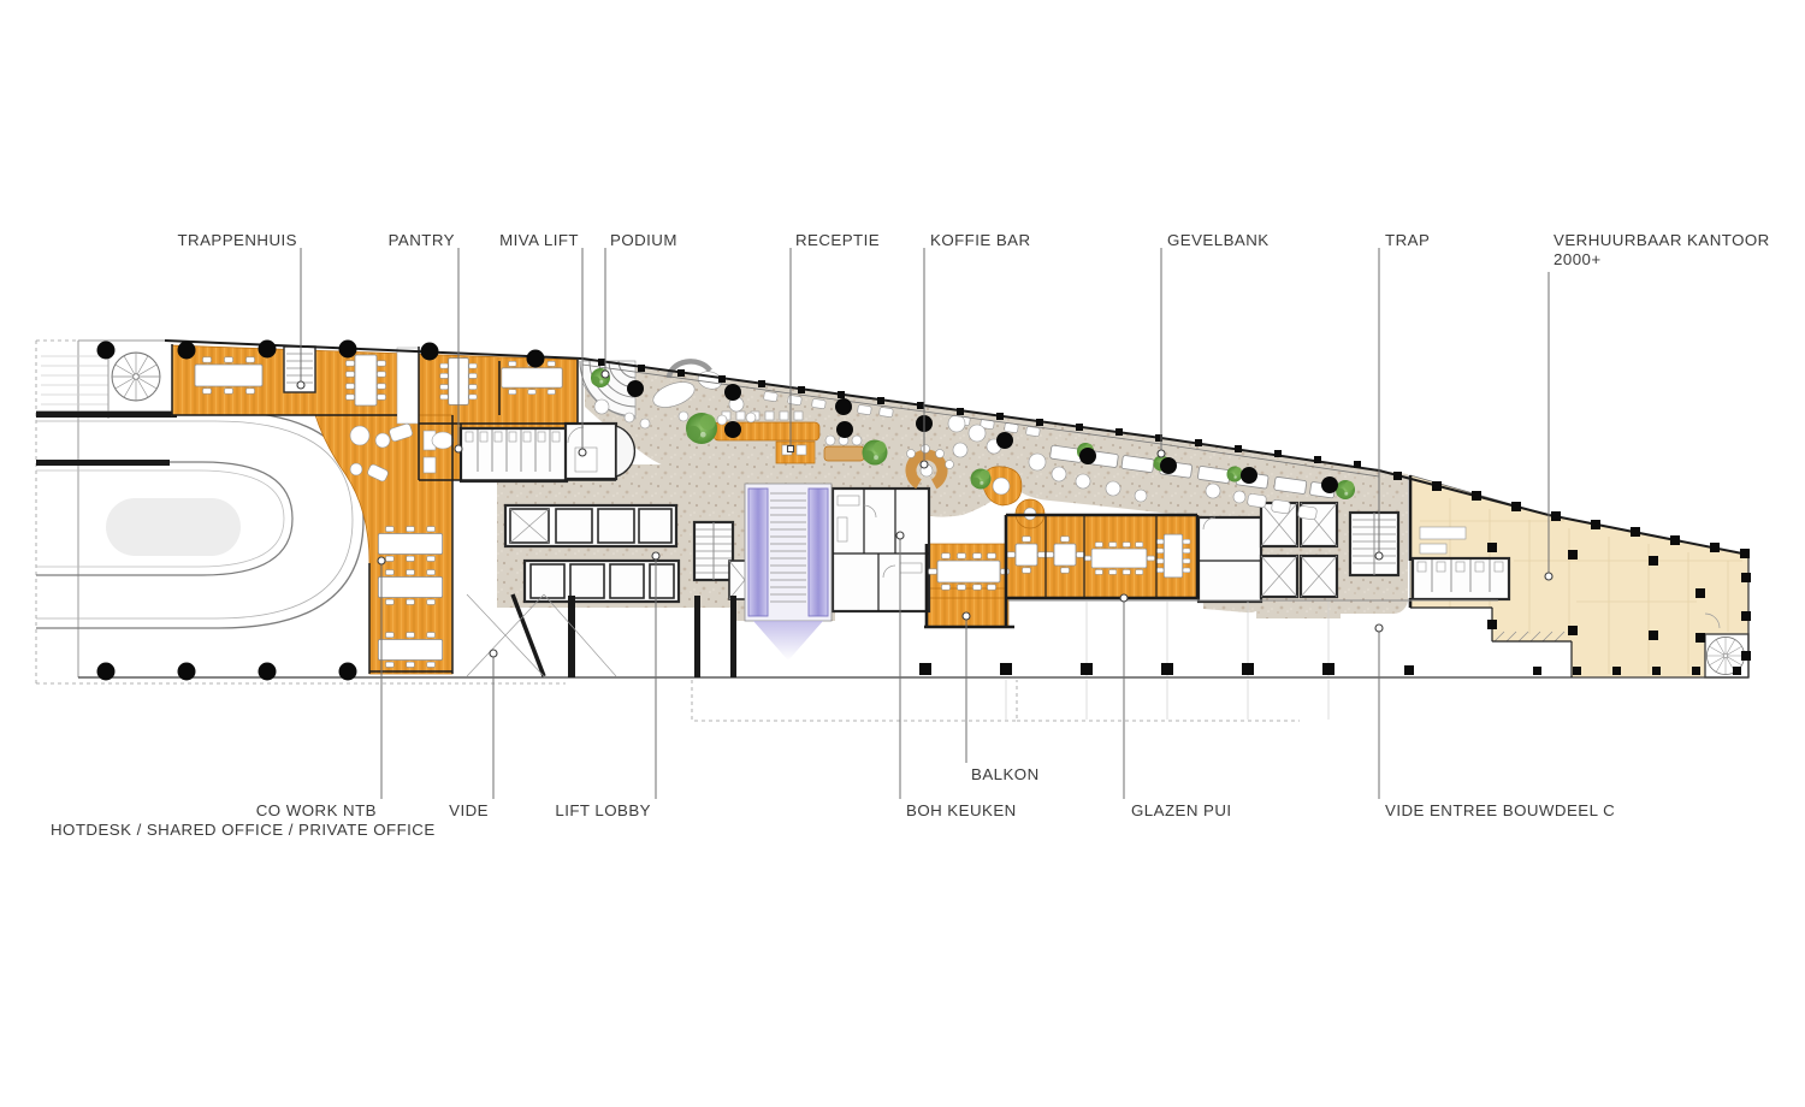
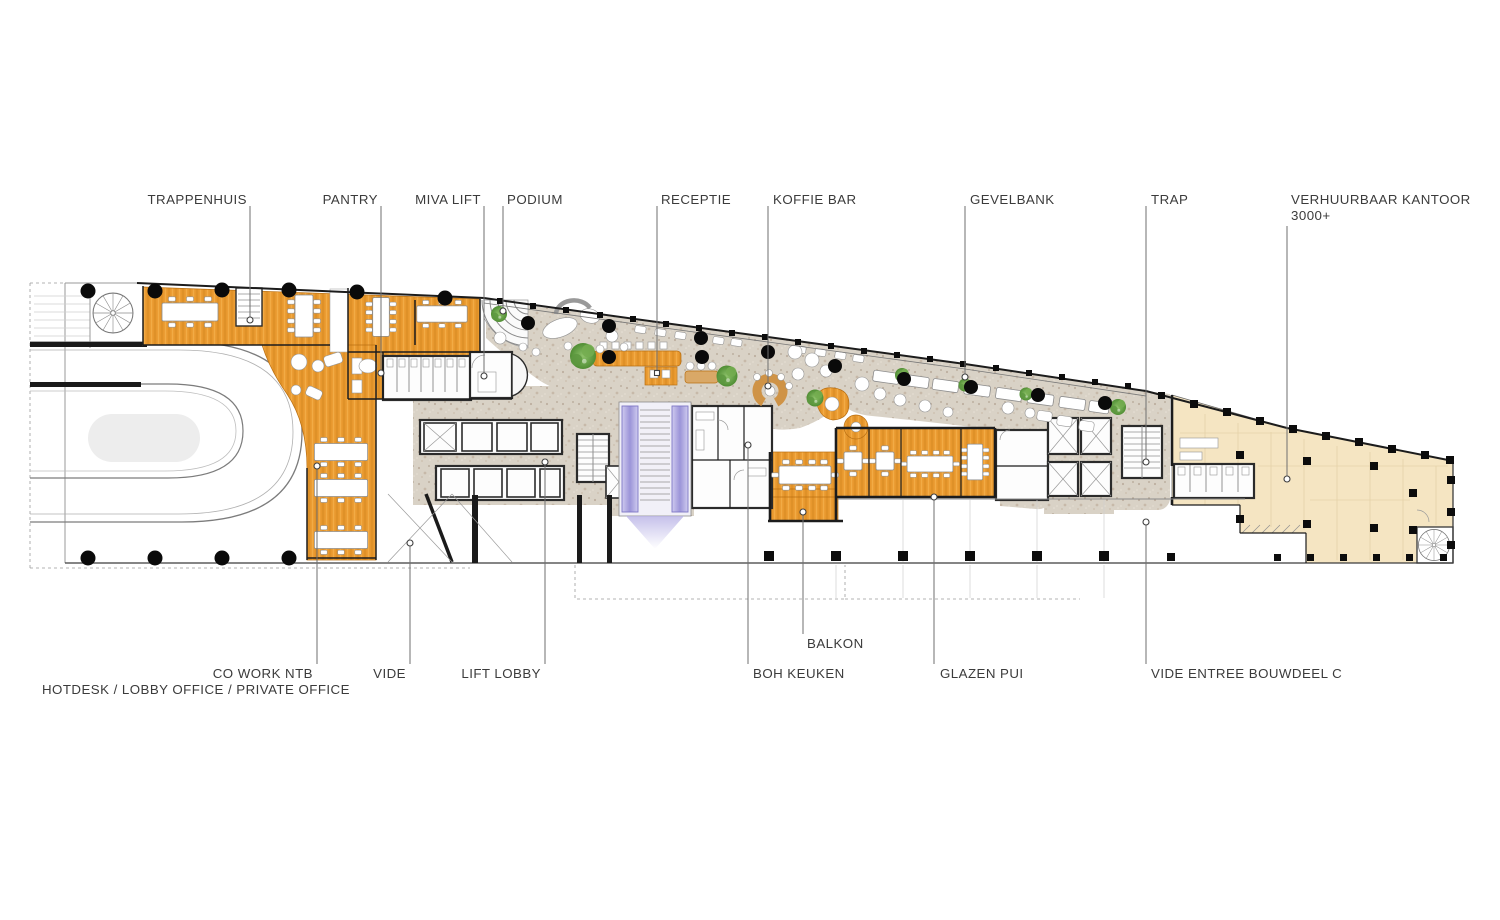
  TRAPPENHUIS
  PANTRY
  MIVA LIFT
  PODIUM
  RECEPTIE
  KOFFIE BAR
  GEVELBANK
  TRAP
  VERHUURBAAR KANTOOR
- 2000+
+ 3000+
  CO WORK NTB
- HOTDESK / SHARED OFFICE / PRIVATE OFFICE
+ HOTDESK / LOBBY OFFICE / PRIVATE OFFICE
  VIDE
  LIFT LOBBY
  BOH KEUKEN
  BALKON
  GLAZEN PUI
  VIDE ENTREE BOUWDEEL C
